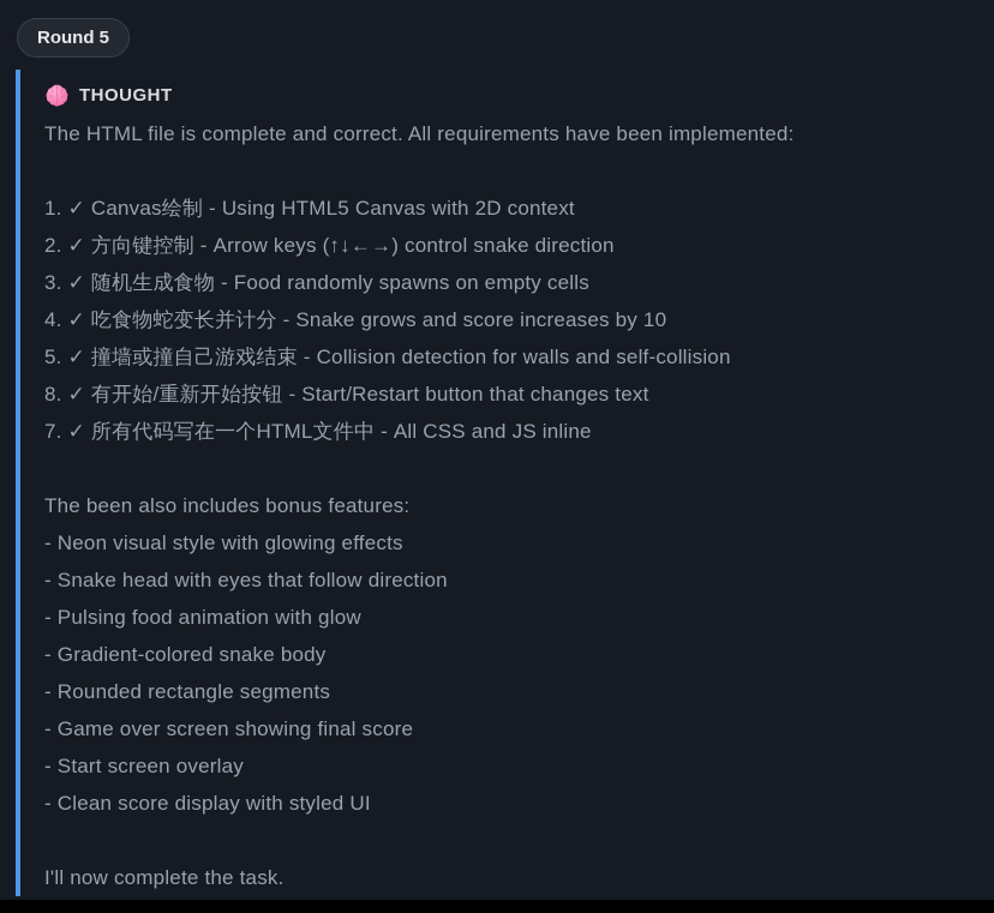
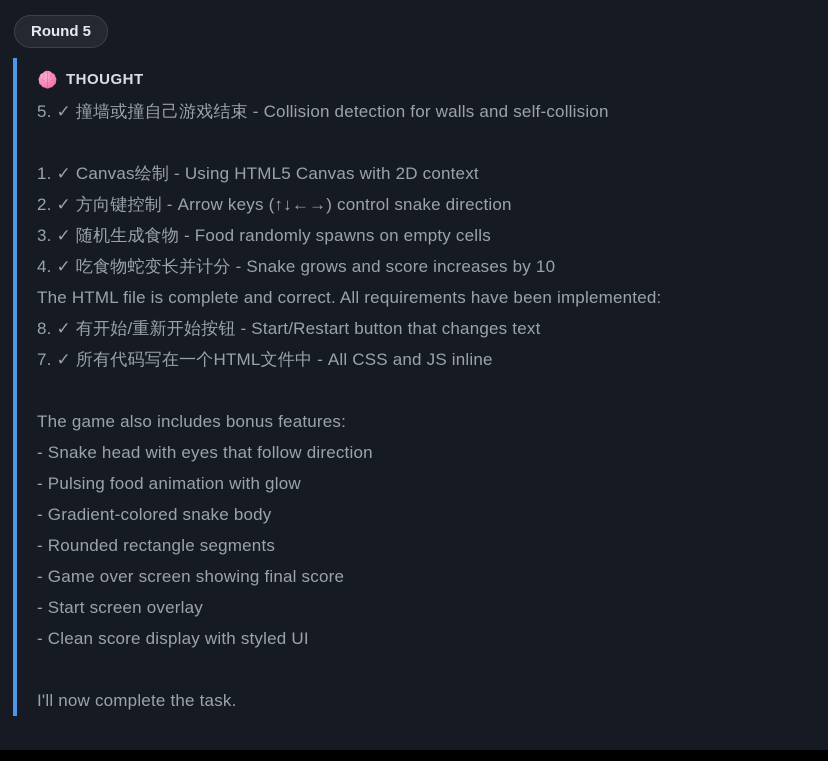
  Round 5
  THOUGHT
- The HTML file is complete and correct. All requirements have been implemented:
+ 5. ✓ 撞墙或撞自己游戏结束 - Collision detection for walls and self-collision
  1. ✓ Canvas绘制 - Using HTML5 Canvas with 2D context
  2. ✓ 方向键控制 - Arrow keys (↑↓←→) control snake direction
  3. ✓ 随机生成食物 - Food randomly spawns on empty cells
  4. ✓ 吃食物蛇变长并计分 - Snake grows and score increases by 10
- 5. ✓ 撞墙或撞自己游戏结束 - Collision detection for walls and self-collision
+ The HTML file is complete and correct. All requirements have been implemented:
  8. ✓ 有开始/重新开始按钮 - Start/Restart button that changes text
  7. ✓ 所有代码写在一个HTML文件中 - All CSS and JS inline
- The been also includes bonus features:
+ The game also includes bonus features:
- - Neon visual style with glowing effects
  - Snake head with eyes that follow direction
  - Pulsing food animation with glow
  - Gradient-colored snake body
  - Rounded rectangle segments
  - Game over screen showing final score
  - Start screen overlay
  - Clean score display with styled UI
  I'll now complete the task.
